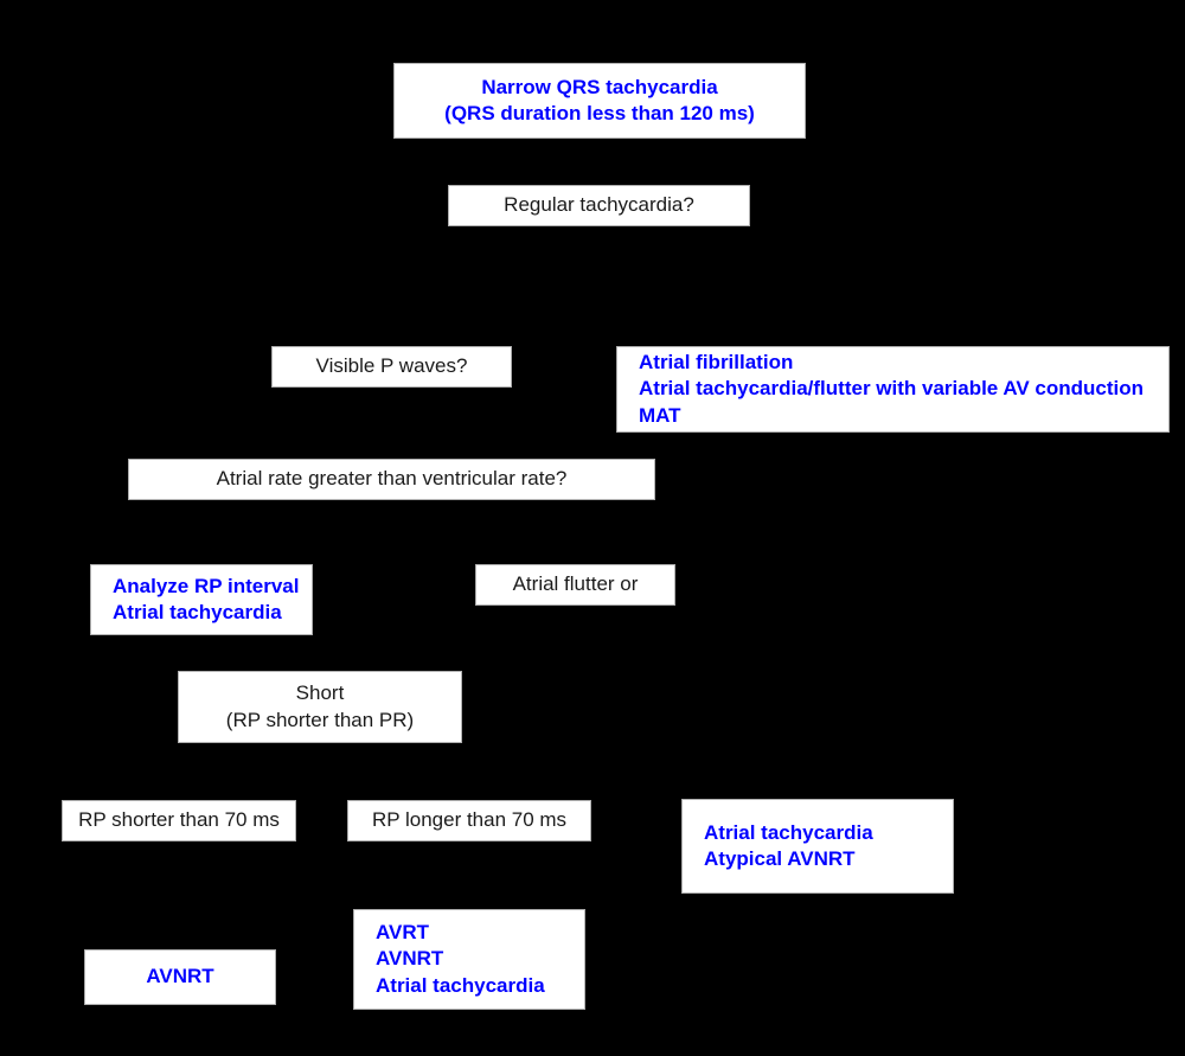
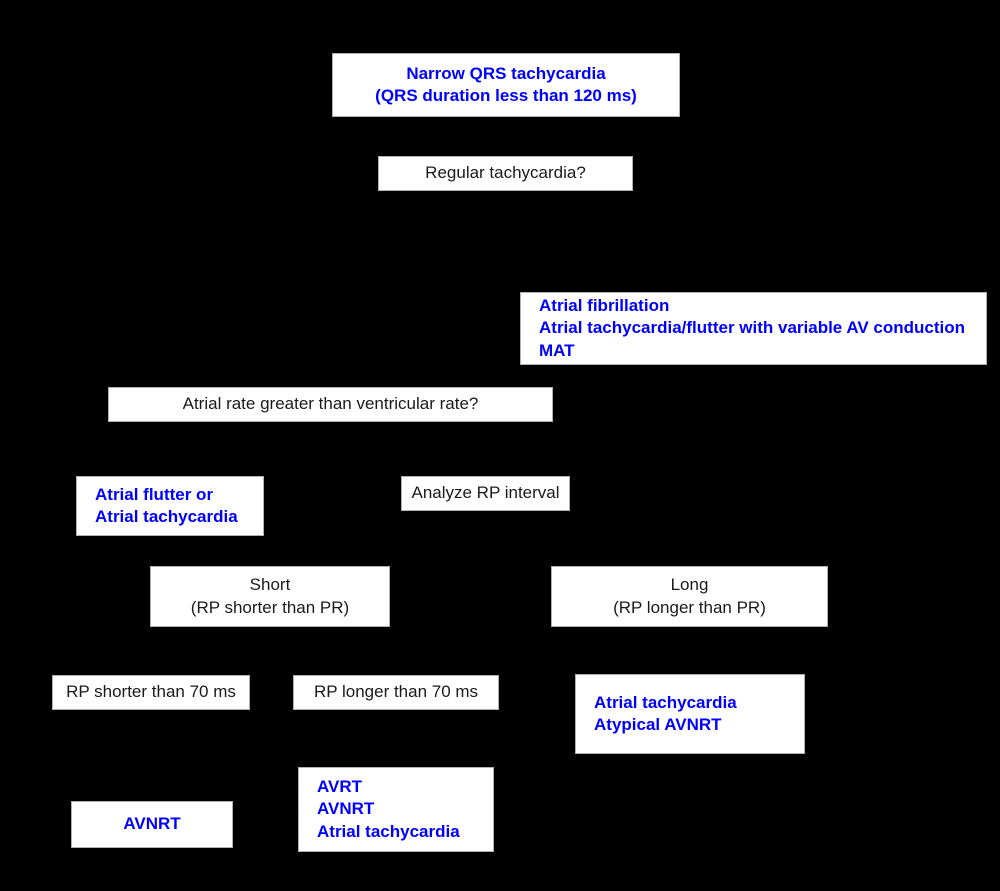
  Narrow QRS tachycardia
  (QRS duration less than 120 ms)
  Regular tachycardia?
- Visible P waves?
  Atrial fibrillation
  Atrial tachycardia/flutter with variable AV conduction
  MAT
  Atrial rate greater than ventricular rate?
- Analyze RP interval
+ Atrial flutter or
  Atrial tachycardia
- Atrial flutter or
+ Analyze RP interval
  Short
  (RP shorter than PR)
+ Long
+ (RP longer than PR)
  RP shorter than 70 ms
  RP longer than 70 ms
  Atrial tachycardia
  Atypical AVNRT
  AVNRT
  AVRT
  AVNRT
  Atrial tachycardia
